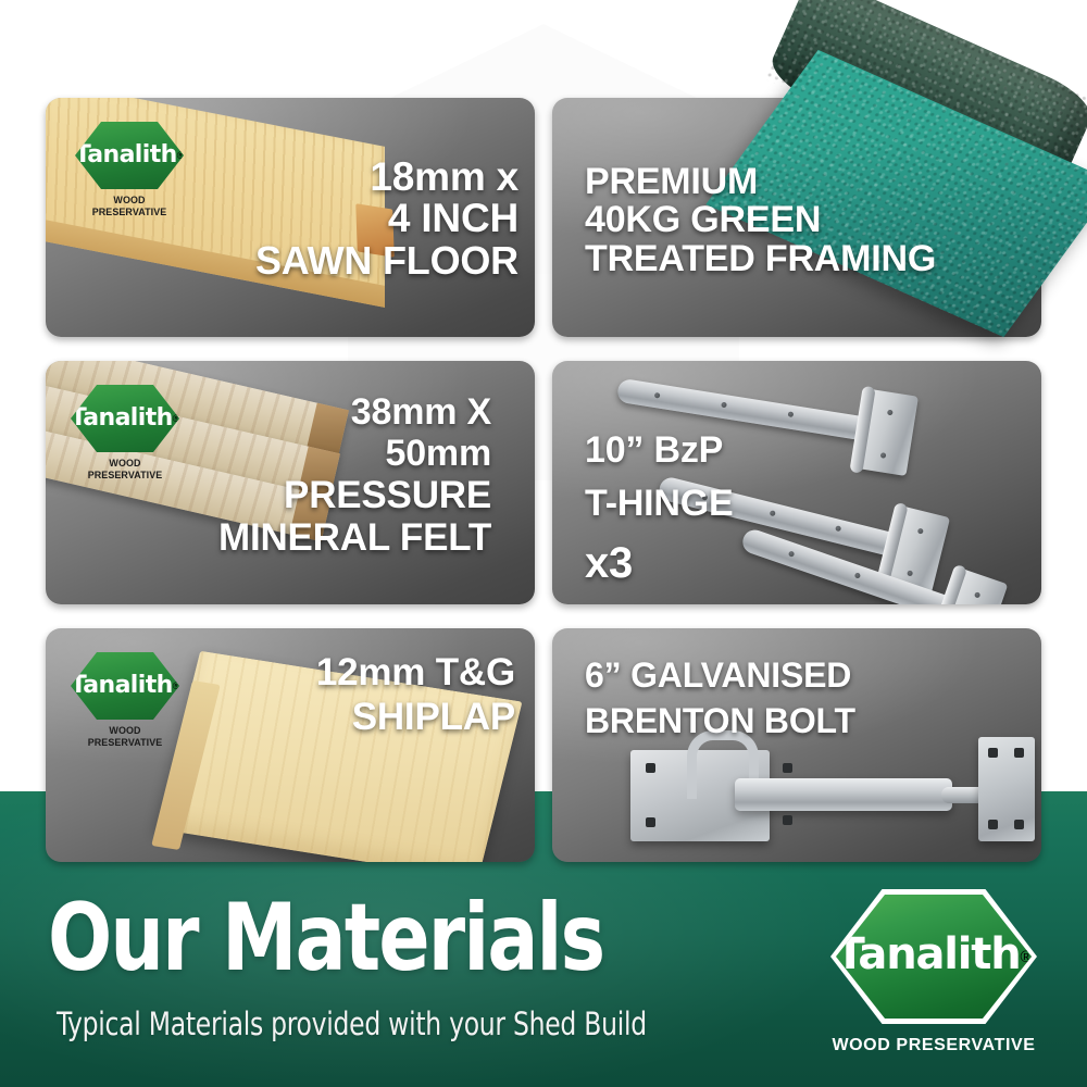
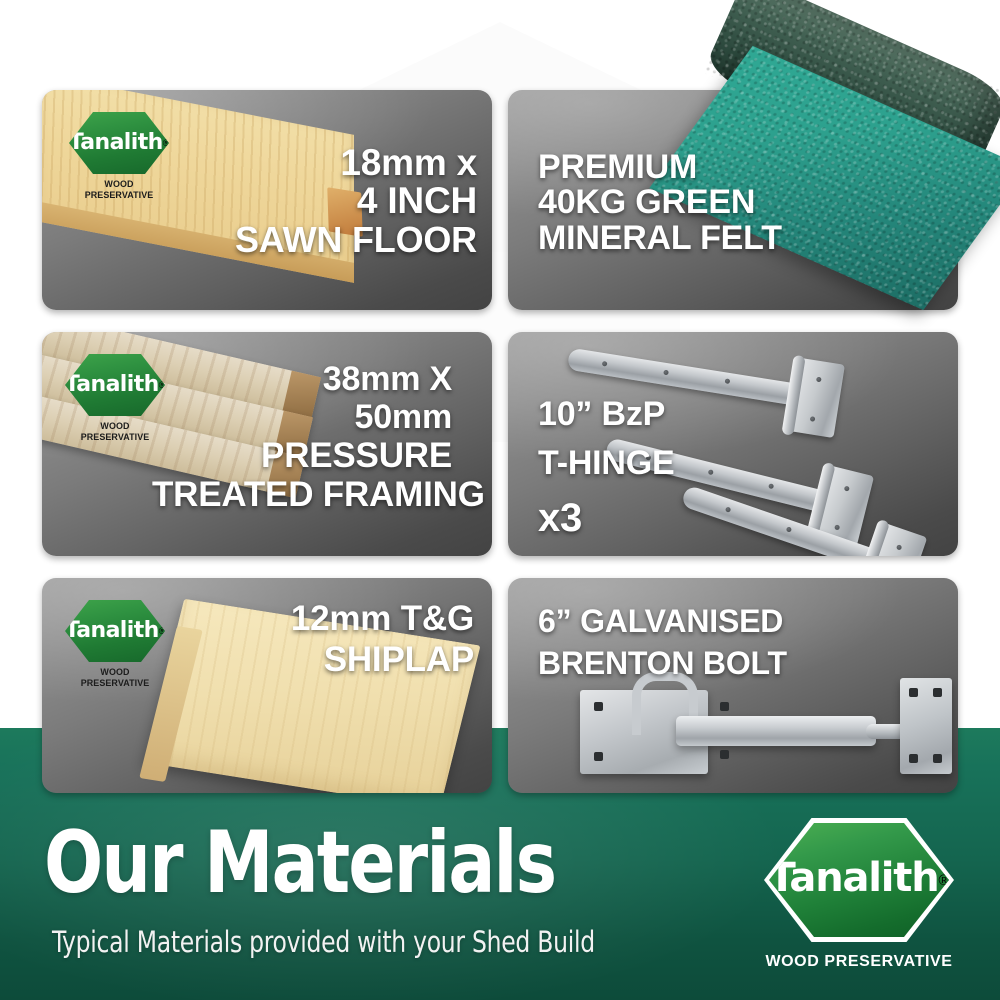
  Tanalith
  ®
  WOOD PRESERVATIVE
  18mm x
  4 INCH
  SAWN FLOOR
  PREMIUM
  40KG GREEN
- TREATED FRAMING
+ MINERAL FELT
  Tanalith
  ®
  WOOD PRESERVATIVE
  38mm X
  50mm
  PRESSURE
- MINERAL FELT
+ TREATED FRAMING
  10” BzP
  T-HINGE
  x3
  Tanalith
  ®
  WOOD PRESERVATIVE
  12mm T&G
  SHIPLAP
  6” GALVANISED
  BRENTON BOLT
  Our Materials
  Typical Materials provided with your Shed Build
  Tanalith
  ®
  WOOD PRESERVATIVE
